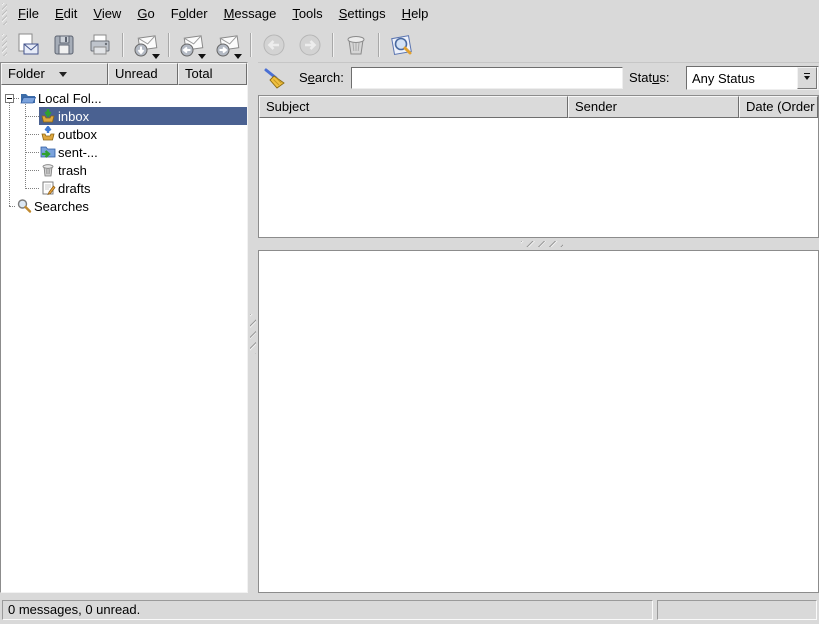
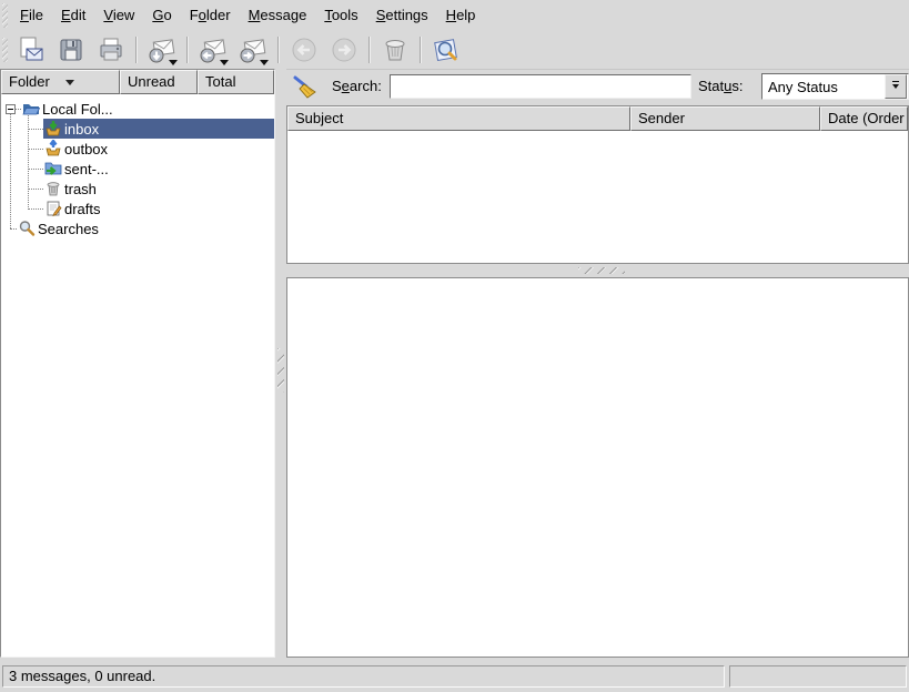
  File
  Edit
  View
  Go
  Folder
  Message
  Tools
  Settings
  Help
  Folder
  Unread
  Total
  Local Fol...
  inbox
  outbox
  sent-...
  trash
  drafts
  Searches
  Search:
  Status:
  Any Status
  Subject
  Sender
  Date (Order
- 0 messages, 0 unread.
+ 3 messages, 0 unread.
